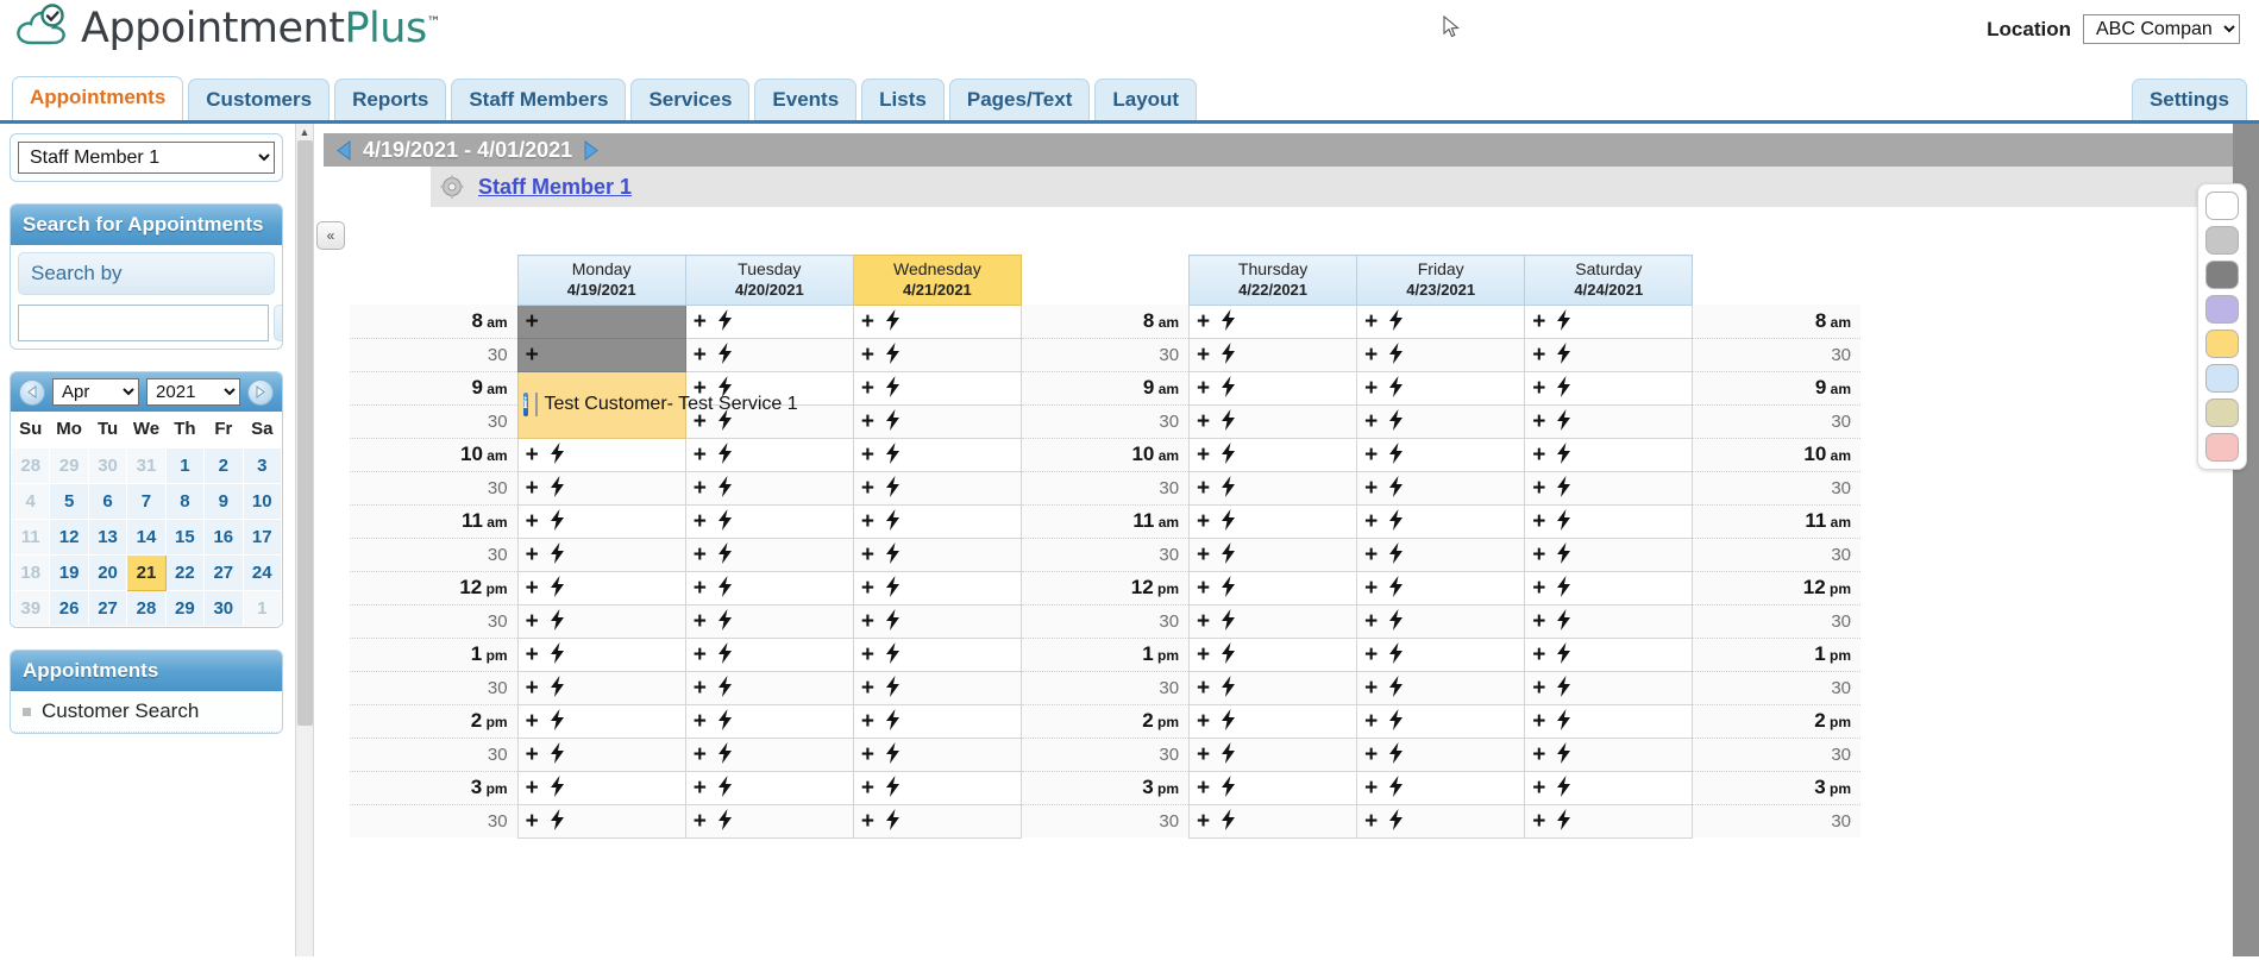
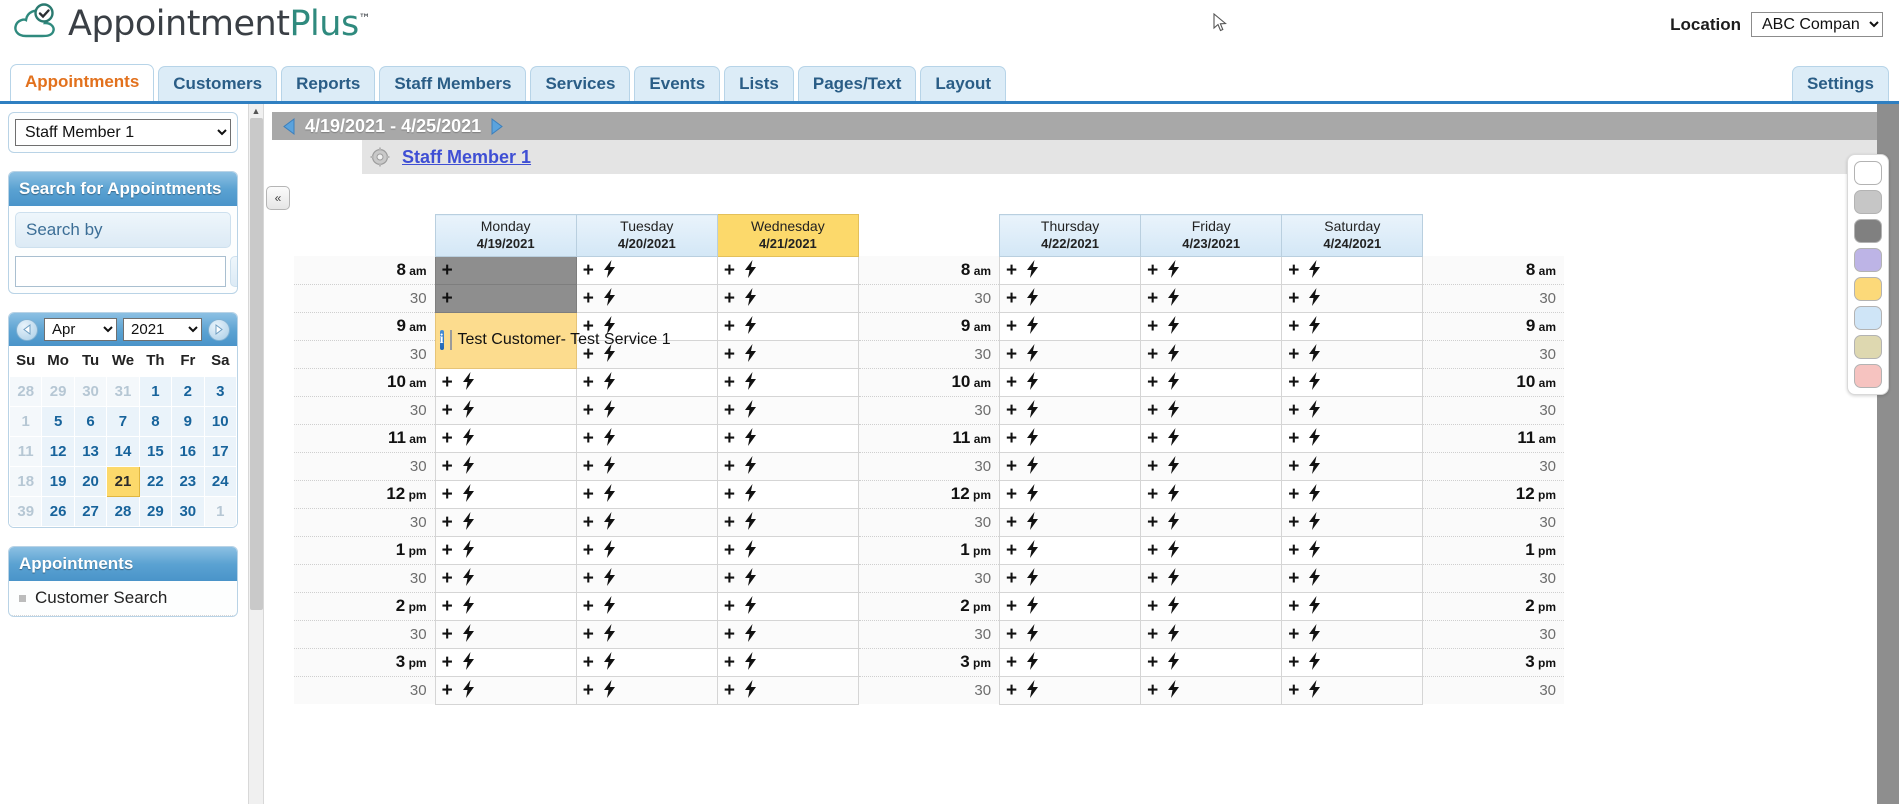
  AppointmentPlus™
  Location
  ABC Compan
  Appointments
  Customers
  Reports
  Staff Members
  Services
  Events
  Lists
  Pages/Text
  Layout
  Settings
  Staff Member 1
  Search for Appointments
  Search by
  Apr
  2021
  Su	Mo	Tu	We	Th	Fr	Sa
  28	29	30	31	1	2	3
- 4	5	6	7	8	9	10
+ 1	5	6	7	8	9	10
  11	12	13	14	15	16	17
- 18	19	20	21	22	27	24
+ 18	19	20	21	22	23	24
  39	26	27	28	29	30	1
  Appointments
  Customer Search
  ▲
- 4/19/2021 - 4/01/2021
+ 4/19/2021 - 4/25/2021
  «
  Staff Member 1
  	Monday 4/19/2021	Tuesday 4/20/2021	Wednesday 4/21/2021		Thursday 4/22/2021	Friday 4/23/2021	Saturday 4/24/2021
  8 am	+	+	+	8 am	+	+	+	8 am
  30	+	+	+	30	+	+	+	30
  9 am	i Test Customer- Test Service 1	+	+	9 am	+	+	+	9 am
  30	+	+	30	+	+	+	30
  10 am	+	+	+	10 am	+	+	+	10 am
  30	+	+	+	30	+	+	+	30
  11 am	+	+	+	11 am	+	+	+	11 am
  30	+	+	+	30	+	+	+	30
  12 pm	+	+	+	12 pm	+	+	+	12 pm
  30	+	+	+	30	+	+	+	30
  1 pm	+	+	+	1 pm	+	+	+	1 pm
  30	+	+	+	30	+	+	+	30
  2 pm	+	+	+	2 pm	+	+	+	2 pm
  30	+	+	+	30	+	+	+	30
  3 pm	+	+	+	3 pm	+	+	+	3 pm
  30	+	+	+	30	+	+	+	30
